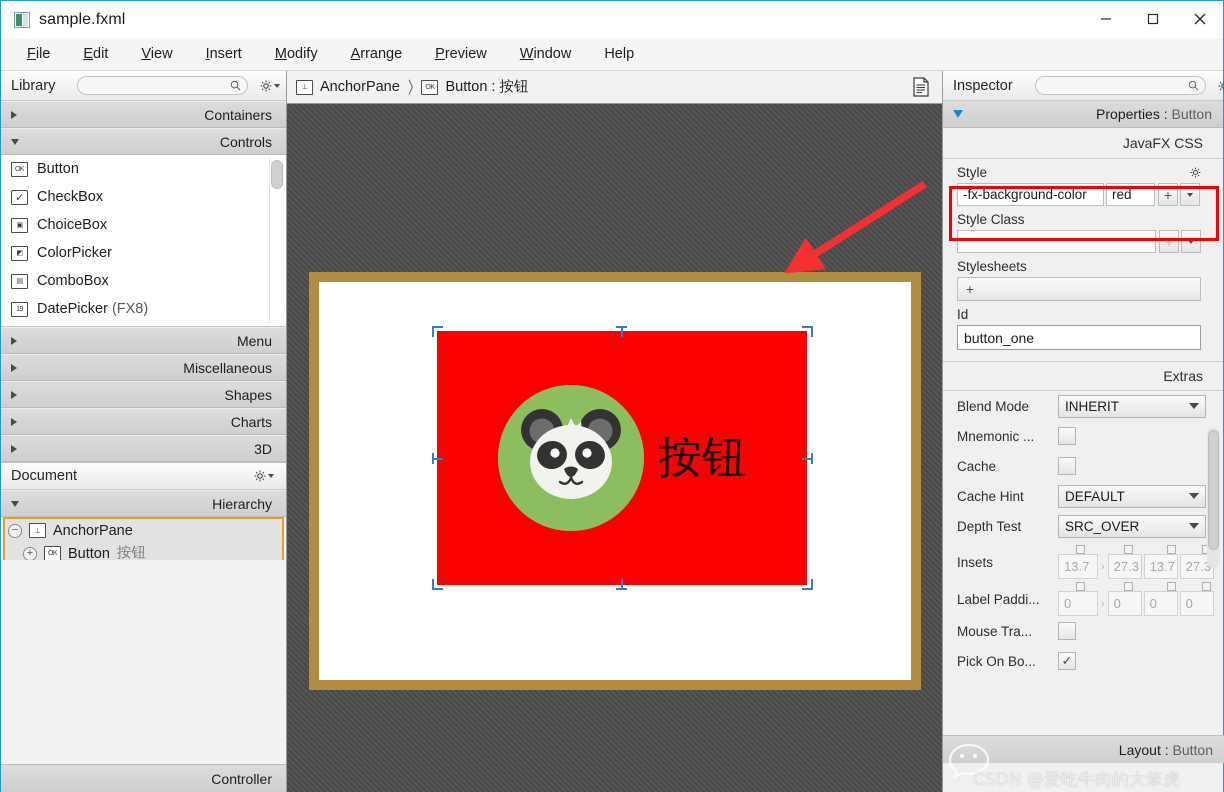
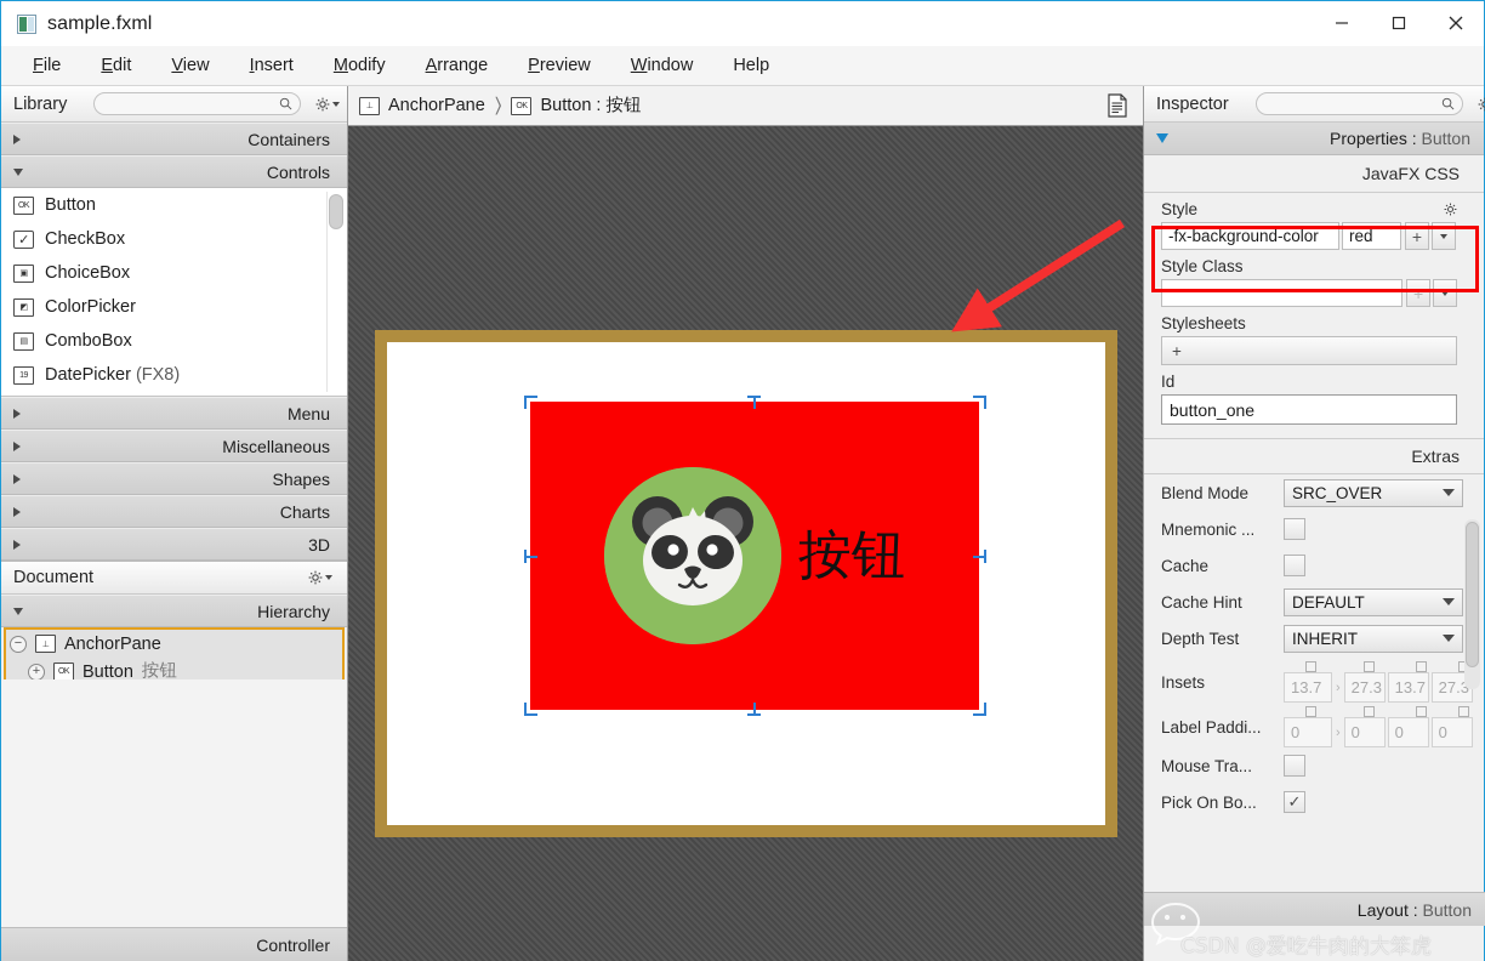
  sample.fxml
  File
  Edit
  View
  Insert
  Modify
  Arrange
  Preview
  Window
  Help
  Library
  Containers
  Controls
  Button
  ✓
  CheckBox
  ChoiceBox
  ColorPicker
  ComboBox
  DatePicker (FX8)
  Menu
  Miscellaneous
  Shapes
  Charts
  3D
  Document
  Hierarchy
  −
  AnchorPane
  +
  Button
  按钮
  Controller
  AnchorPane
  〉
  Button : 按钮
  按钮
  Inspector
  Properties : Button
  JavaFX CSS
  Style
  -fx-background-color
  red
  +
  Style Class
  +
  Stylesheets
  +
  Id
  button_one
  Extras
  Blend Mode
- INHERIT
+ SRC_OVER
  Mnemonic ...
  Cache
  Cache Hint
  DEFAULT
  Depth Test
- SRC_OVER
+ INHERIT
  Insets
  13.7
  ›
  27.3
  13.7
  27.3
  Label Paddi...
  0
  ›
  0
  0
  0
  Mouse Tra...
  Pick On Bo...
  ✓
  Layout : Button
  CSDN @爱吃牛肉的大笨虎
